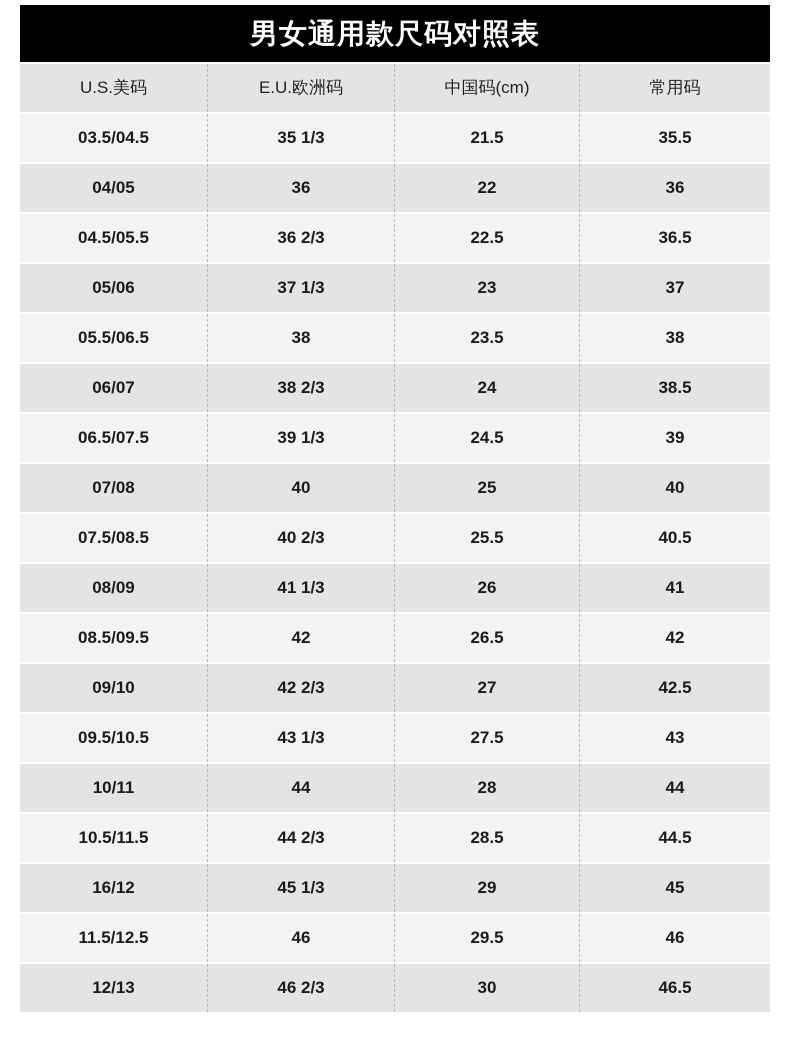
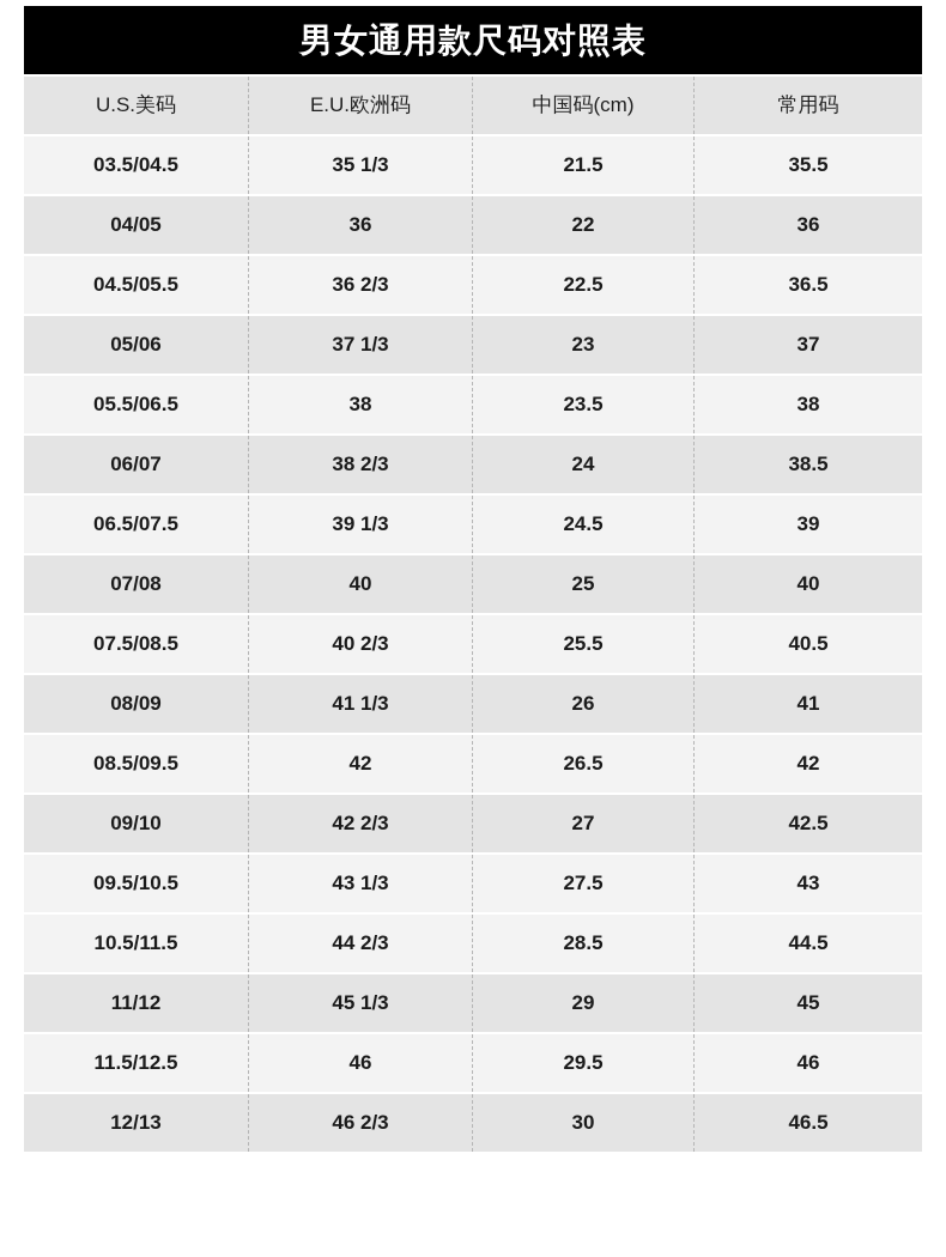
  男女通用款尺码对照表
  U.S.美码	E.U.欧洲码	中国码(cm)	常用码
  03.5/04.5	35 1/3	21.5	35.5
  04/05	36	22	36
  04.5/05.5	36 2/3	22.5	36.5
  05/06	37 1/3	23	37
  05.5/06.5	38	23.5	38
  06/07	38 2/3	24	38.5
  06.5/07.5	39 1/3	24.5	39
  07/08	40	25	40
  07.5/08.5	40 2/3	25.5	40.5
  08/09	41 1/3	26	41
  08.5/09.5	42	26.5	42
  09/10	42 2/3	27	42.5
  09.5/10.5	43 1/3	27.5	43
- 10/11	44	28	44
  10.5/11.5	44 2/3	28.5	44.5
- 16/12	45 1/3	29	45
+ 11/12	45 1/3	29	45
  11.5/12.5	46	29.5	46
  12/13	46 2/3	30	46.5
